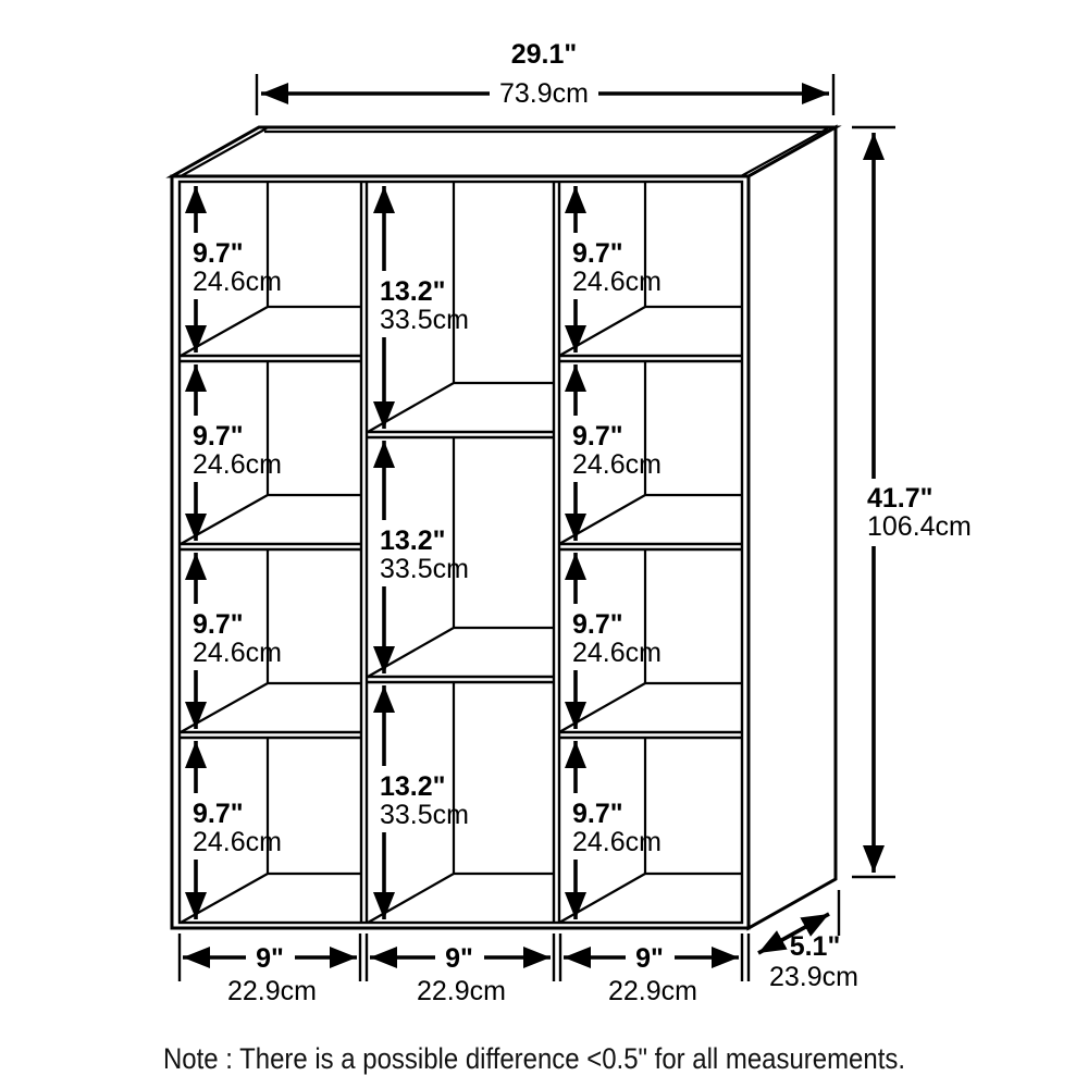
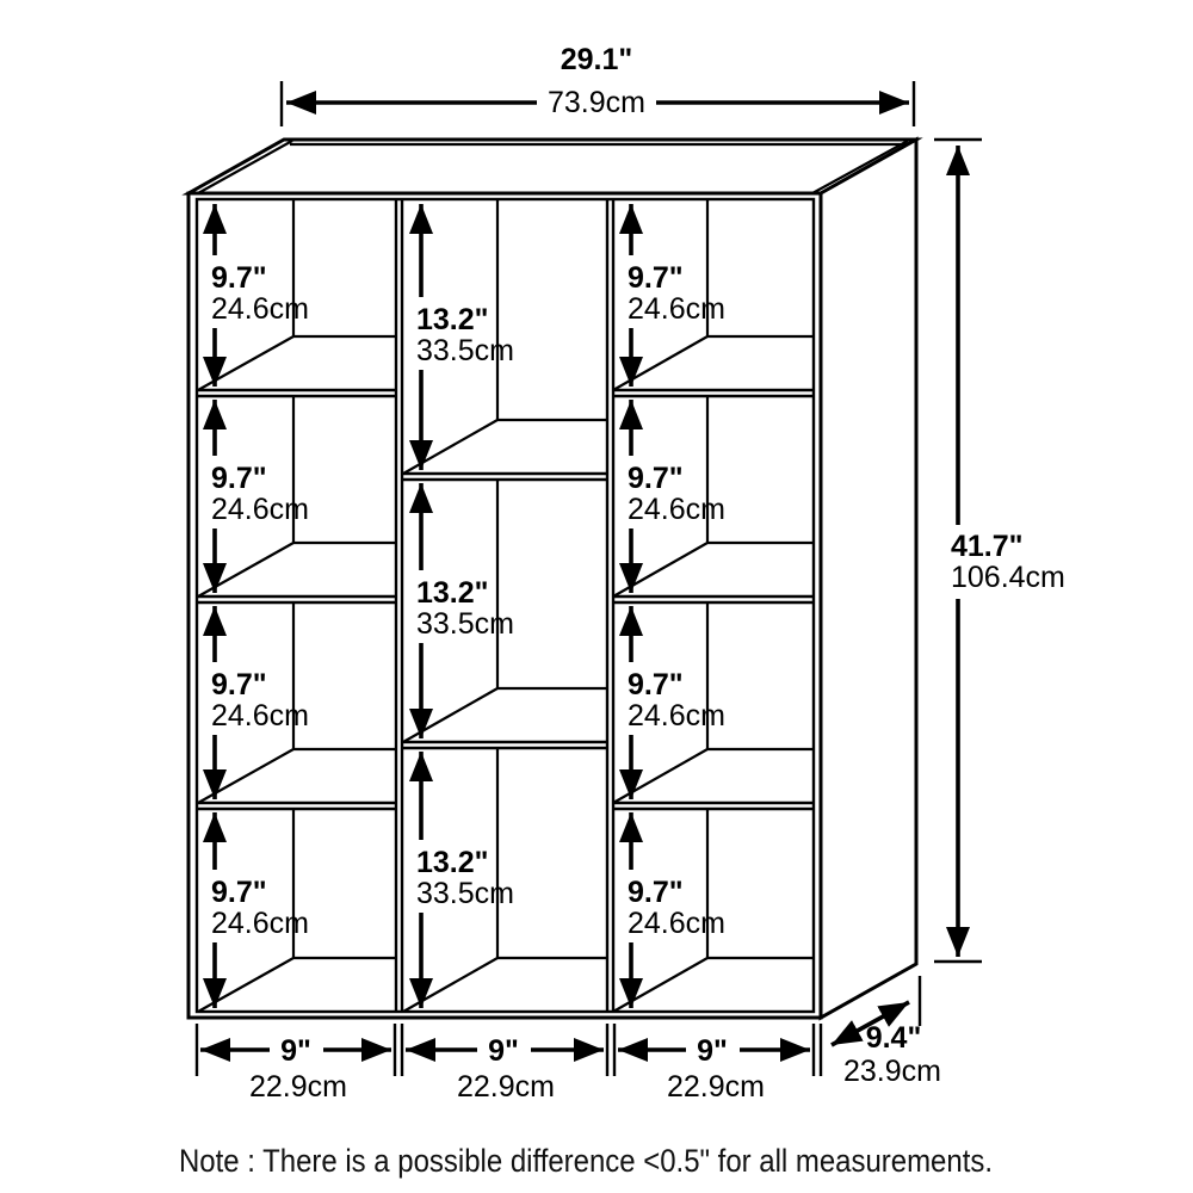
  29.1"
  73.9cm
  41.7"
  106.4cm
  9"
  22.9cm
  9"
  22.9cm
  9"
  22.9cm
- 5.1"
+ 9.4"
  23.9cm
  9.7"
  24.6cm
  9.7"
  24.6cm
  9.7"
  24.6cm
  9.7"
  24.6cm
  13.2"
  33.5cm
  13.2"
  33.5cm
  13.2"
  33.5cm
  9.7"
  24.6cm
  9.7"
  24.6cm
  9.7"
  24.6cm
  9.7"
  24.6cm
  Note : There is a possible difference <0.5" for all measurements.
